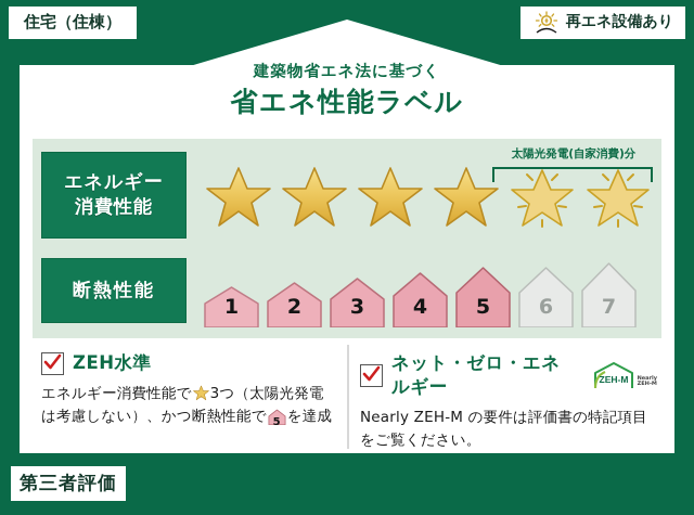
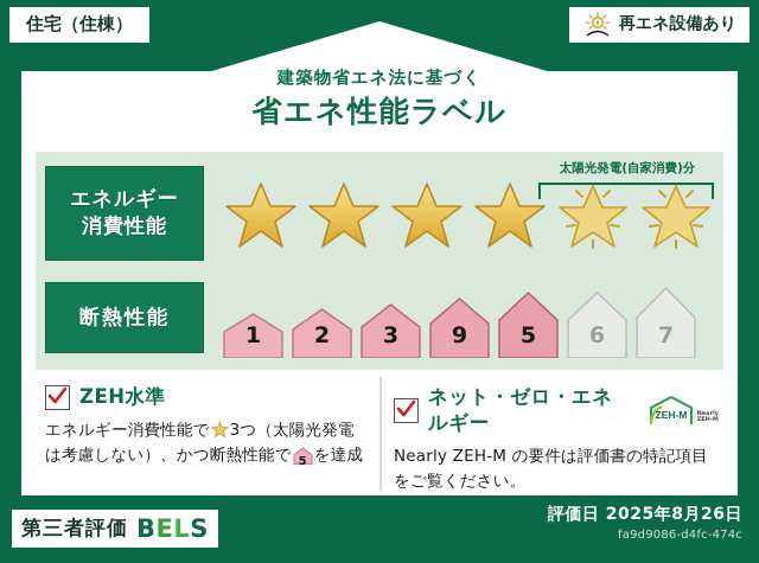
  住宅（住棟）
  再エネ設備あり
  建築物省エネ法に基づく
  省エネ性能ラベル
  エネルギー
  消費性能
  太陽光発電(自家消費)分
  断熱性能
  1
  2
  3
- 4
+ 9
  5
  6
  7
  ZEH水準
  エネルギー消費性能で 3つ（太陽光発電は考慮しない）、かつ断熱性能で
  5
  を達成
  ネット・ゼロ・エネルギー
  ZEH-M
  Nearly ZEH-M の要件は評価書の特記項目をご覧ください。
  第三者評価
+ BELS
+ 評価日 2025年8月26日
+ fa9d9086-d4fc-474c
